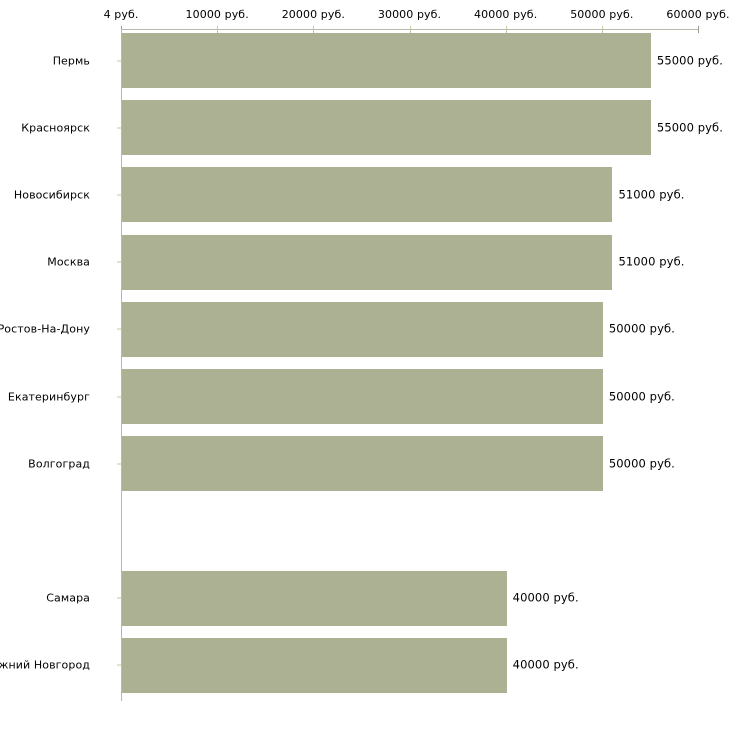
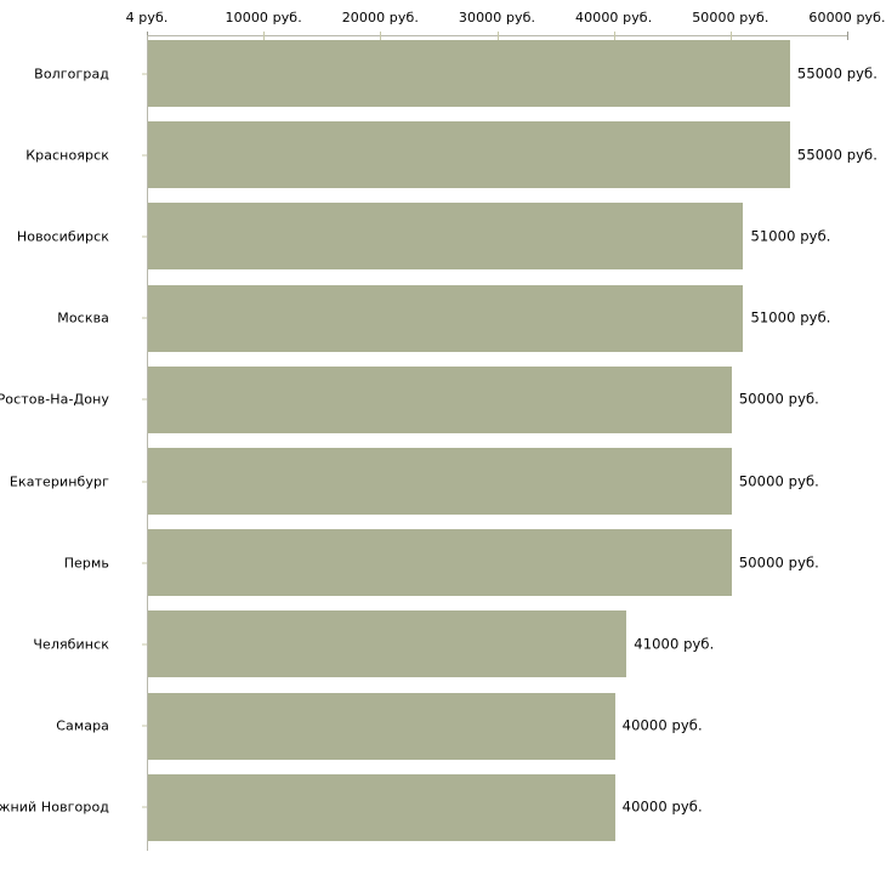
  4 руб.
  10000 руб.
  20000 руб.
  30000 руб.
  40000 руб.
  50000 руб.
  60000 руб.
- Пермь
+ Волгоград
  55000 руб.
  Красноярск
  55000 руб.
  Новосибирск
  51000 руб.
  Москва
  51000 руб.
  Ростов-На-Дону
  50000 руб.
  Екатеринбург
  50000 руб.
- Волгоград
+ Пермь
  50000 руб.
+ Челябинск
+ 41000 руб.
  Самара
  40000 руб.
  жний Новгород
  40000 руб.
